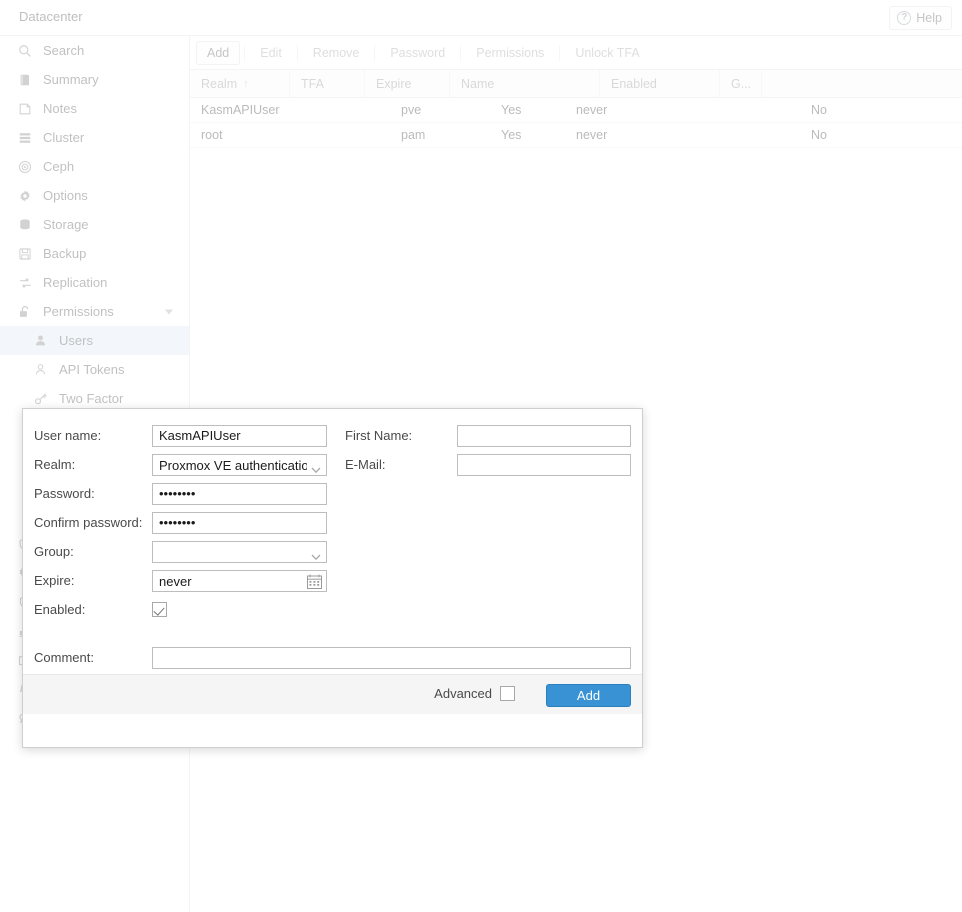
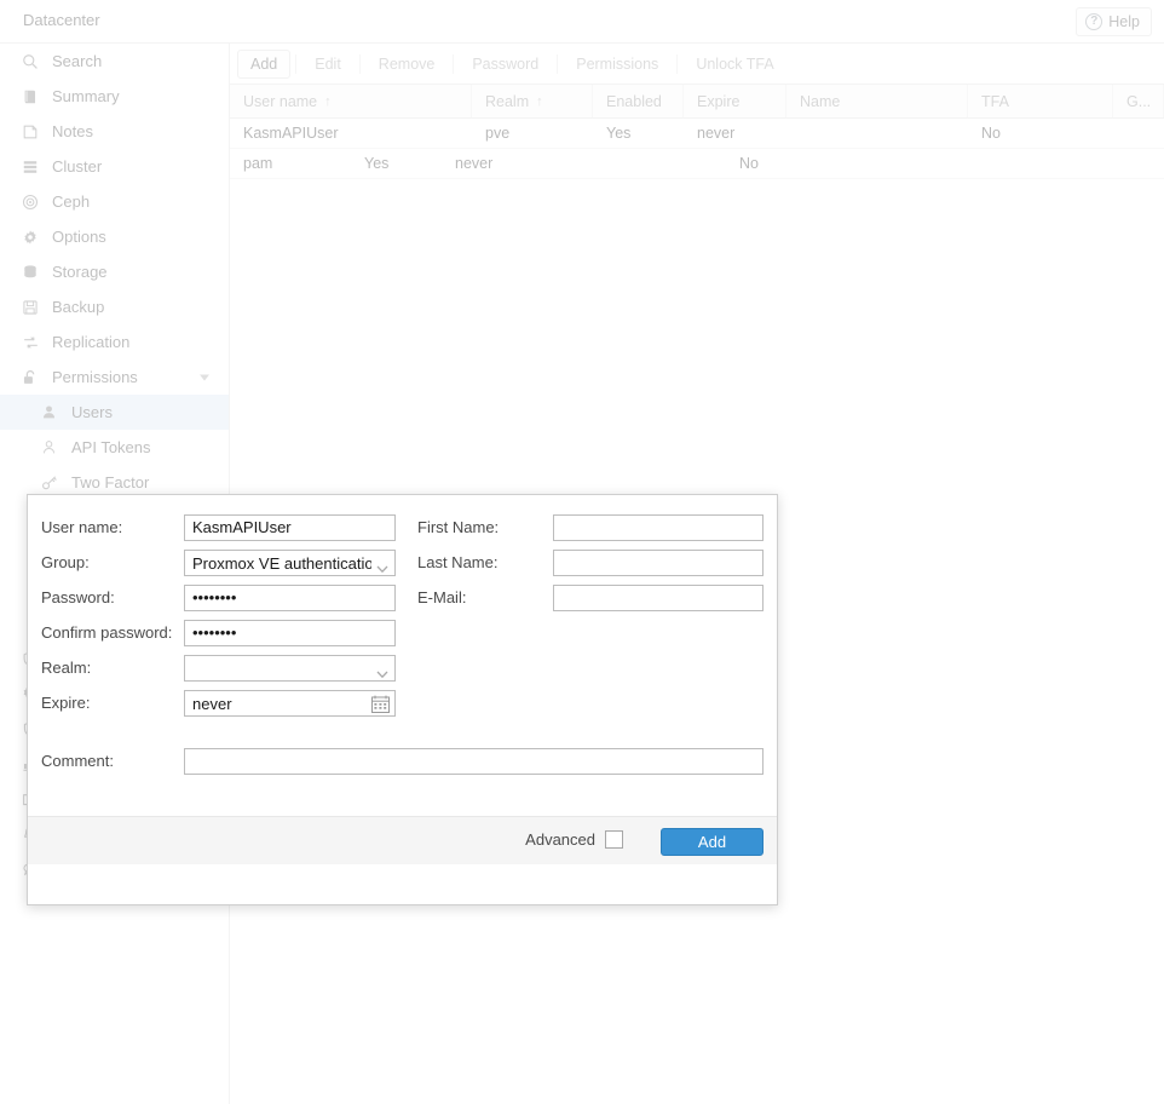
  Datacenter
  ?
  Help
  Search
  Summary
  Notes
  Cluster
  Ceph
  Options
  Storage
  Backup
  Replication
  Permissions
  Users
  API Tokens
  Two Factor
  Add
  Edit
  Remove
  Password
  Permissions
  Unlock TFA
+ User name
  Realm
- TFA
+ Enabled
  Expire
  Name
- Enabled
+ TFA
  G...
  KasmAPIUser
  pve
  Yes
  never
  No
- root
  pam
  Yes
  never
  No
  User name:
  KasmAPIUser
- Realm:
+ Group:
  Proxmox VE authenticatio
  Password:
  ••••••••
  Confirm password:
  ••••••••
- Group:
+ Realm:
  Expire:
  never
- Enabled:
  First Name:
+ Last Name:
  E-Mail:
  Comment:
  Advanced
  Add
